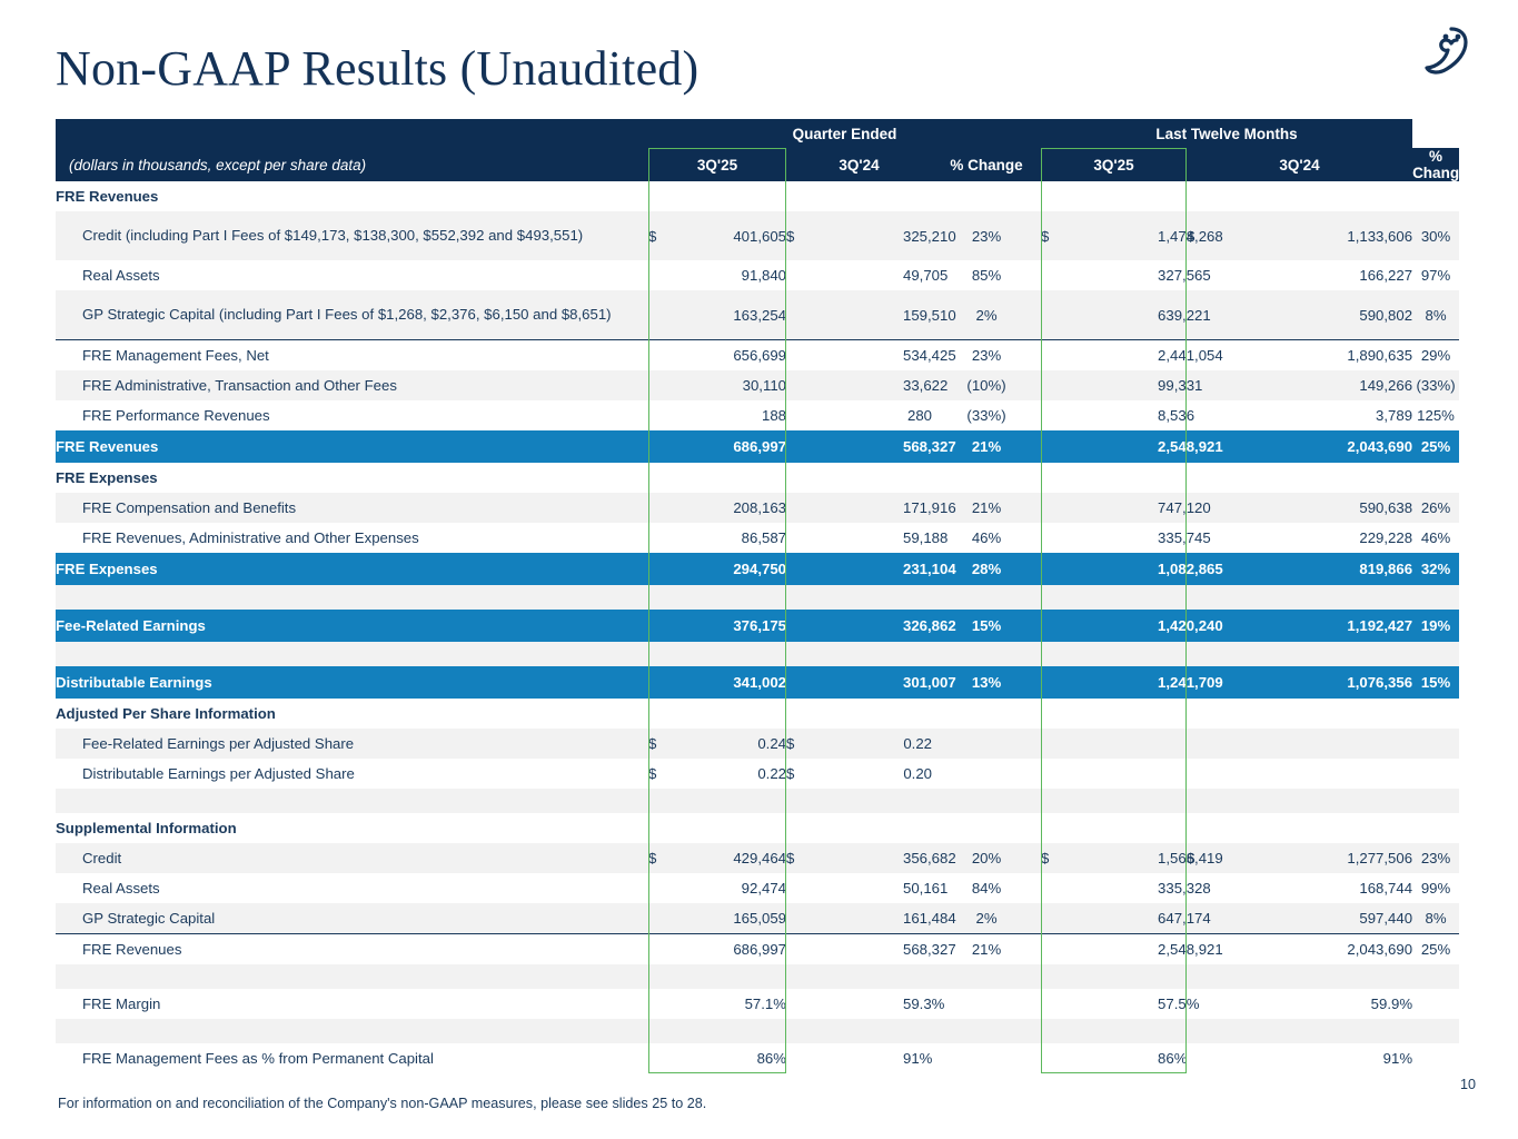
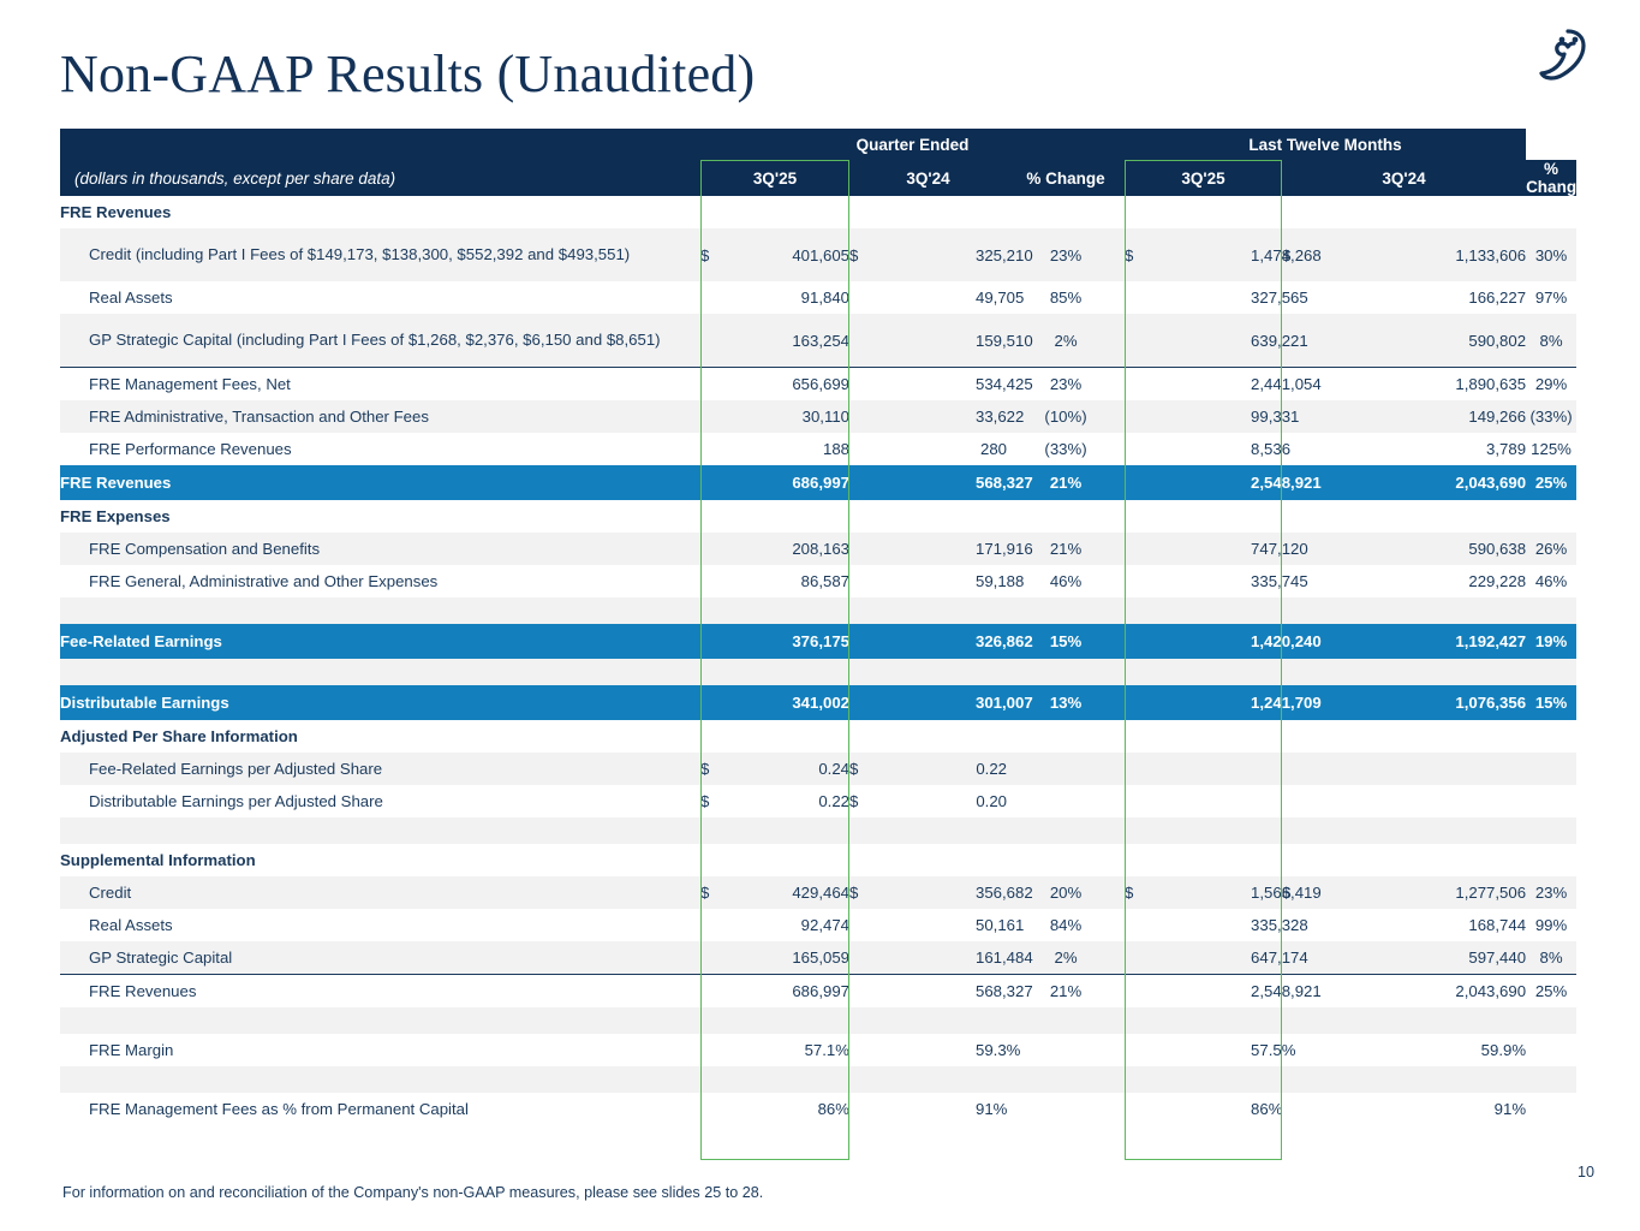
  Non-GAAP Results (Unaudited)
  	Quarter Ended	Last Twelve Months
  (dollars in thousands, except per share data)	3Q'25	3Q'24	% Change	3Q'25	3Q'24	% Change
  FRE Revenues
  Credit (including Part I Fees of $149,173, $138,300, $552,392 and $493,551)	$	401,605	$	325,210	23%	$	1,47,268	$	1,133,606	30%
  Real Assets		91,840		49,705	85%		327,565		166,227	97%
  GP Strategic Capital (including Part I Fees of $1,268, $2,376, $6,150 and $8,651)		163,254		159,510	2%		639,221		590,802	8%
  FRE Management Fees, Net		656,699		534,425	23%		2,441,054		1,890,635	29%
  FRE Administrative, Transaction and Other Fees		30,110		33,622	(10%)		99,331		149,266	(33%)
  FRE Performance Revenues		188		280	(33%)		8,536		3,789	125%
  FRE Revenues		686,997		568,327	21%		2,548,921		2,043,690	25%
  FRE Expenses
  FRE Compensation and Benefits		208,163		171,916	21%		747,120		590,638	26%
- FRE Revenues, Administrative and Other Expenses		86,587		59,188	46%		335,745		229,228	46%
+ FRE General, Administrative and Other Expenses		86,587		59,188	46%		335,745		229,228	46%
- FRE Expenses		294,750		231,104	28%		1,082,865		819,866	32%
  Fee-Related Earnings		376,175		326,862	15%		1,420,240		1,192,427	19%
  Distributable Earnings		341,002		301,007	13%		1,241,709		1,076,356	15%
  Adjusted Per Share Information
  Fee-Related Earnings per Adjusted Share	$	0.24	$	0.22
  Distributable Earnings per Adjusted Share	$	0.22	$	0.20
  Supplemental Information
  Credit	$	429,464	$	356,682	20%	$	1,56,419	$	1,277,506	23%
  Real Assets		92,474		50,161	84%		335,328		168,744	99%
  GP Strategic Capital		165,059		161,484	2%		647,174		597,440	8%
  FRE Revenues		686,997		568,327	21%		2,548,921		2,043,690	25%
  FRE Margin		57.1%		59.3%			57.5%		59.9%
  FRE Management Fees as % from Permanent Capital		86%		91%			86%		91%
  For information on and reconciliation of the Company's non-GAAP measures, please see slides 25 to 28.
  10
